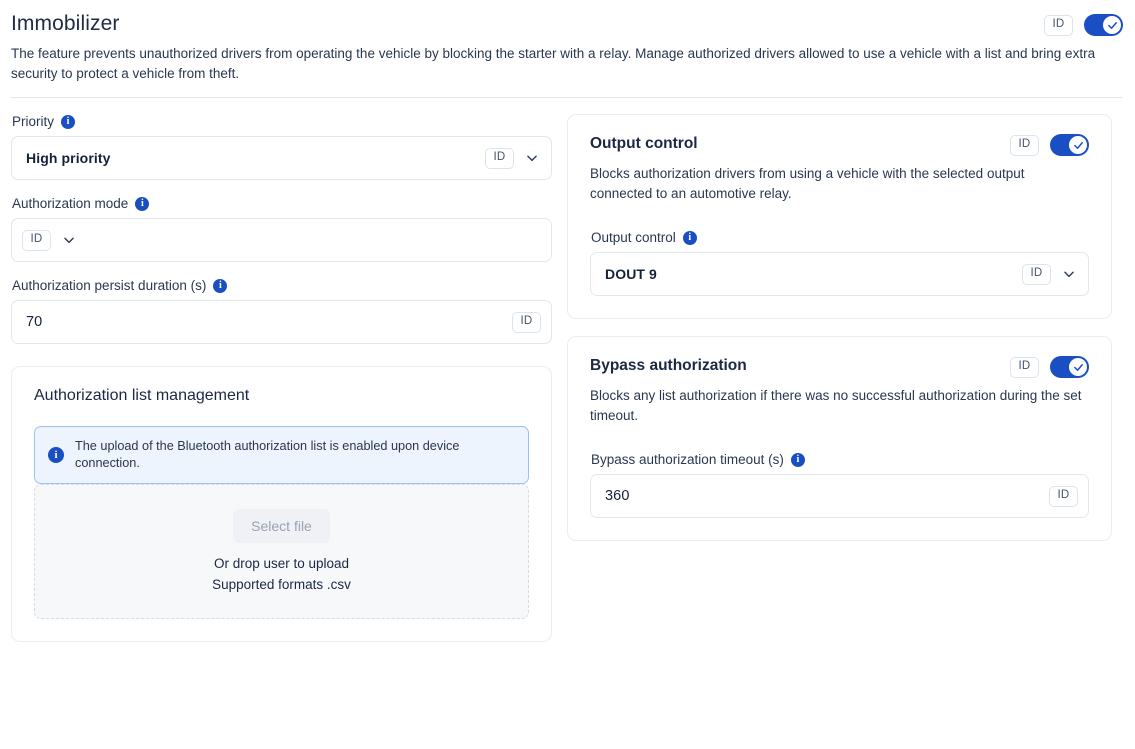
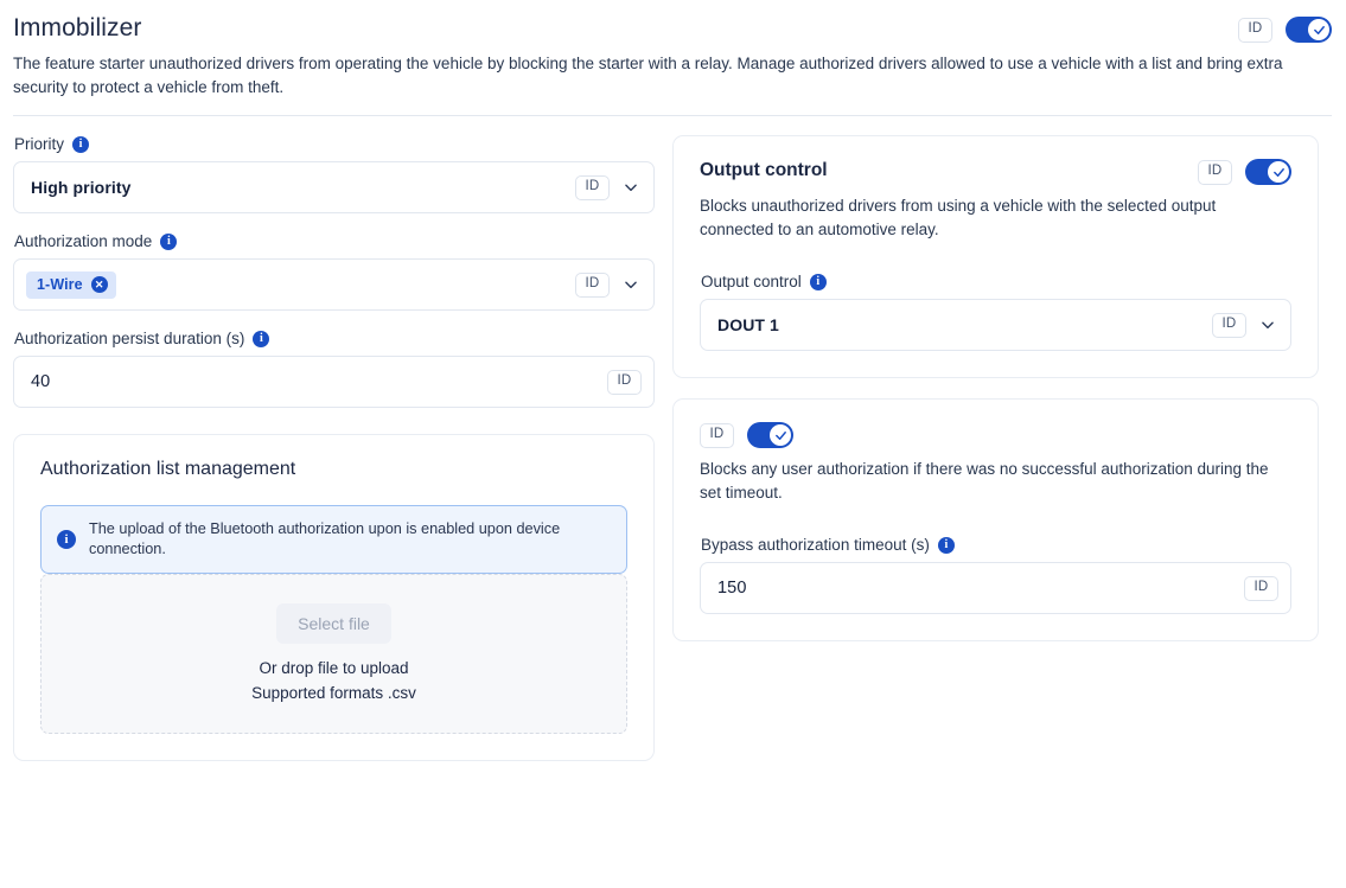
  Immobilizer
  ID
- The feature prevents unauthorized drivers from operating the vehicle by blocking the starter with a relay. Manage authorized drivers allowed to use a vehicle with a list and bring extra security to protect a vehicle from theft.
+ The feature starter unauthorized drivers from operating the vehicle by blocking the starter with a relay. Manage authorized drivers allowed to use a vehicle with a list and bring extra security to protect a vehicle from theft.
  Priority
  i
  High priority
  ID
  Authorization mode
  i
+ 1-Wire
+ ✕
  ID
  Authorization persist duration (s)
  i
- 70
+ 40
  ID
  Authorization list management
  i
- The upload of the Bluetooth authorization list is enabled upon device connection.
+ The upload of the Bluetooth authorization upon is enabled upon device connection.
  Select file
- Or drop user to upload
+ Or drop file to upload
  Supported formats .csv
  Output control
  ID
- Blocks authorization drivers from using a vehicle with the selected output connected to an automotive relay.
+ Blocks unauthorized drivers from using a vehicle with the selected output connected to an automotive relay.
  Output control
  i
- DOUT 9
+ DOUT 1
  ID
- Bypass authorization
  ID
- Blocks any list authorization if there was no successful authorization during the set timeout.
+ Blocks any user authorization if there was no successful authorization during the set timeout.
  Bypass authorization timeout (s)
  i
- 360
+ 150
  ID
